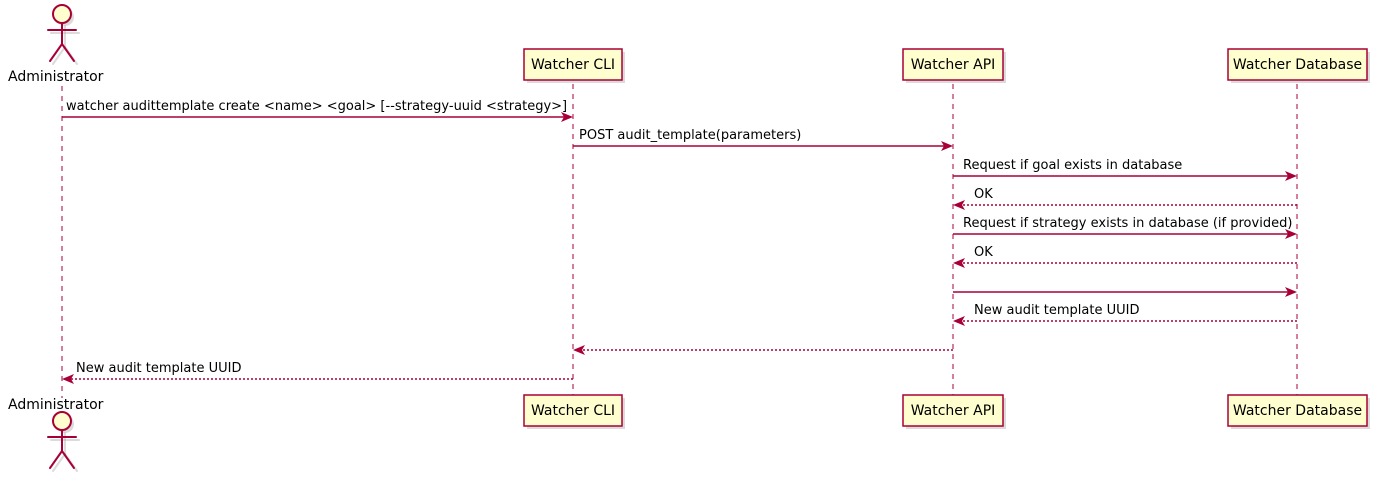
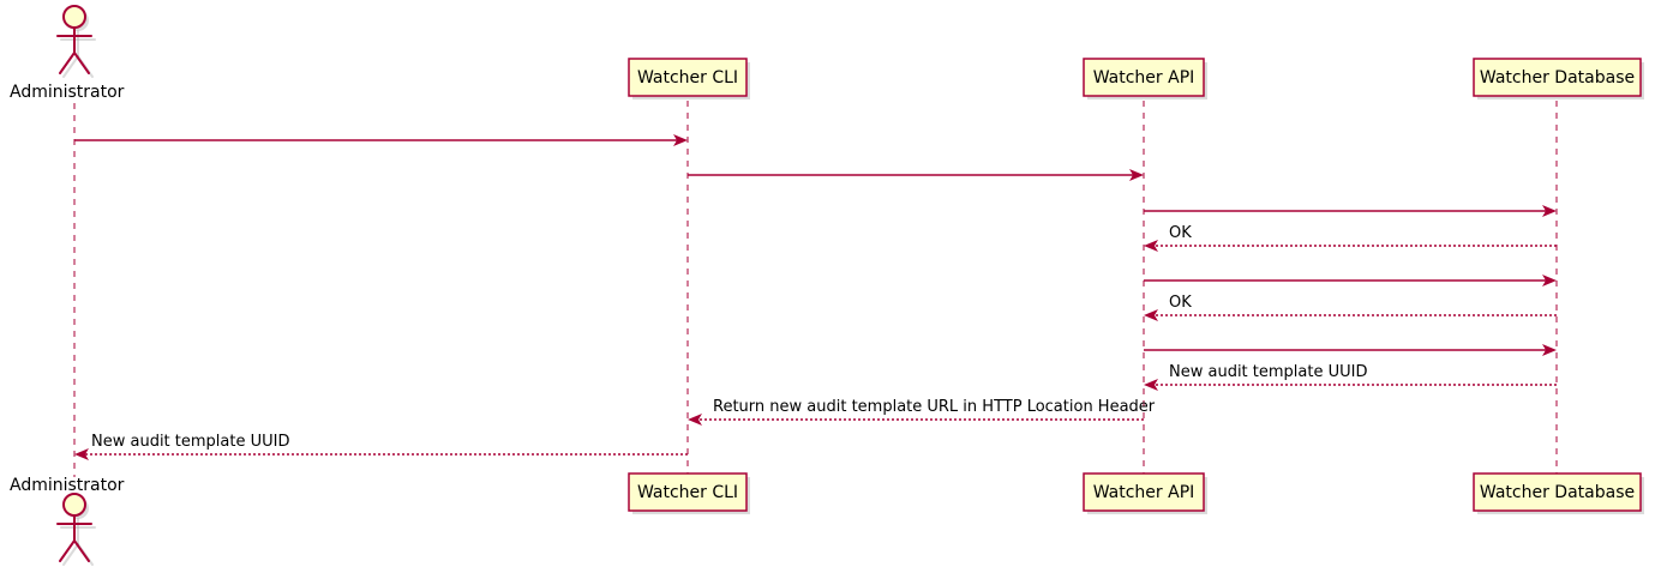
  Administrator
  Administrator
  Watcher CLI
  Watcher API
  Watcher Database
  Watcher CLI
  Watcher API
  Watcher Database
- watcher audittemplate create <name> <goal> [--strategy-uuid <strategy>]
- POST audit_template(parameters)
- Request if goal exists in database
  OK
- Request if strategy exists in database (if provided)
  OK
  New audit template UUID
+ Return new audit template URL in HTTP Location Header
  New audit template UUID
